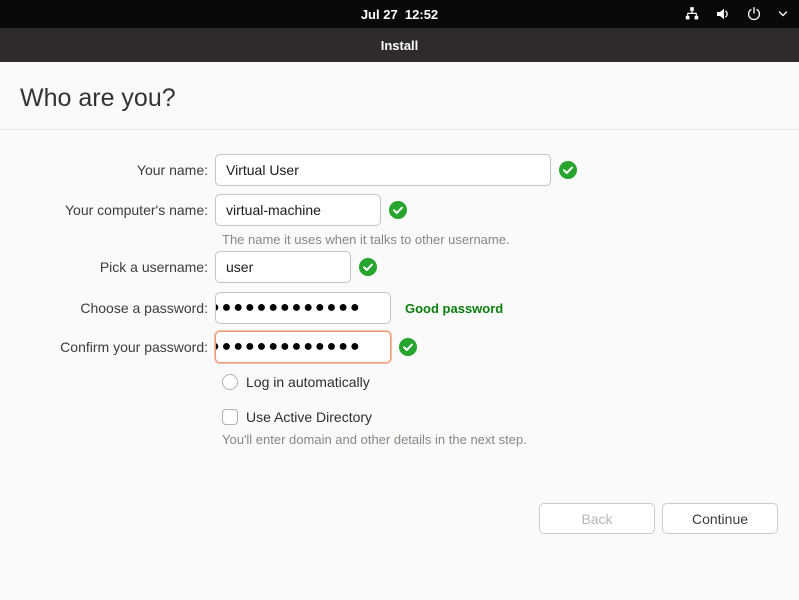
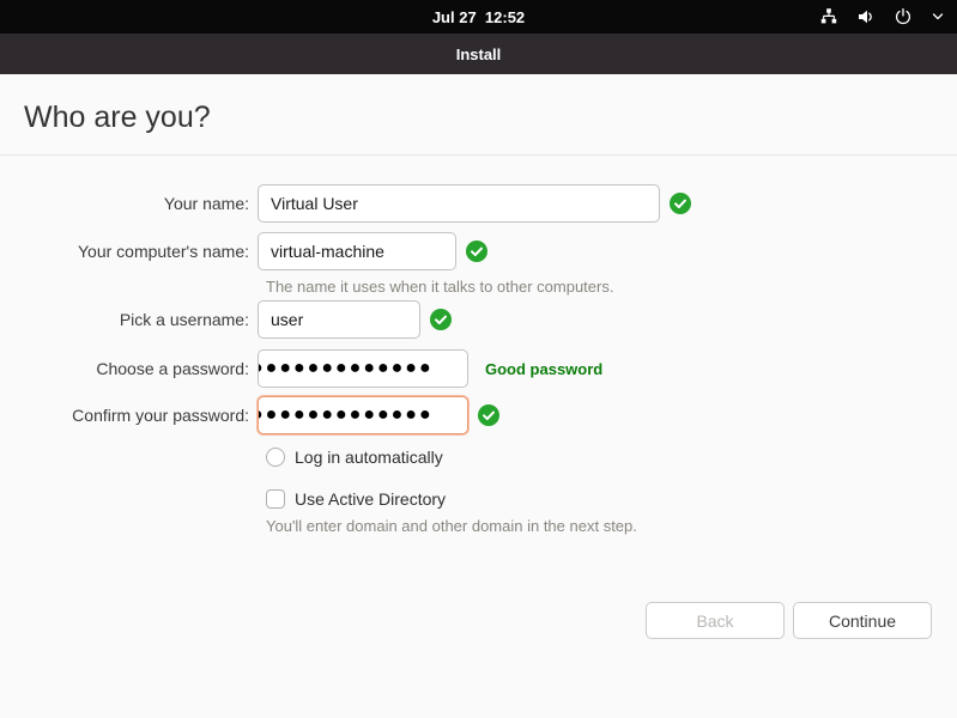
  Jul 27 12:52
  Install
  Who are you?
  Your name:
  Virtual User
  Your computer's name:
  virtual-machine
- The name it uses when it talks to other username.
+ The name it uses when it talks to other computers.
  Pick a username:
  user
  Choose a password:
  ●●●●●●●●●●●●●
  Good password
  Confirm your password:
  ●●●●●●●●●●●●●
  Log in automatically
  Use Active Directory
- You'll enter domain and other details in the next step.
+ You'll enter domain and other domain in the next step.
  Back
  Continue
